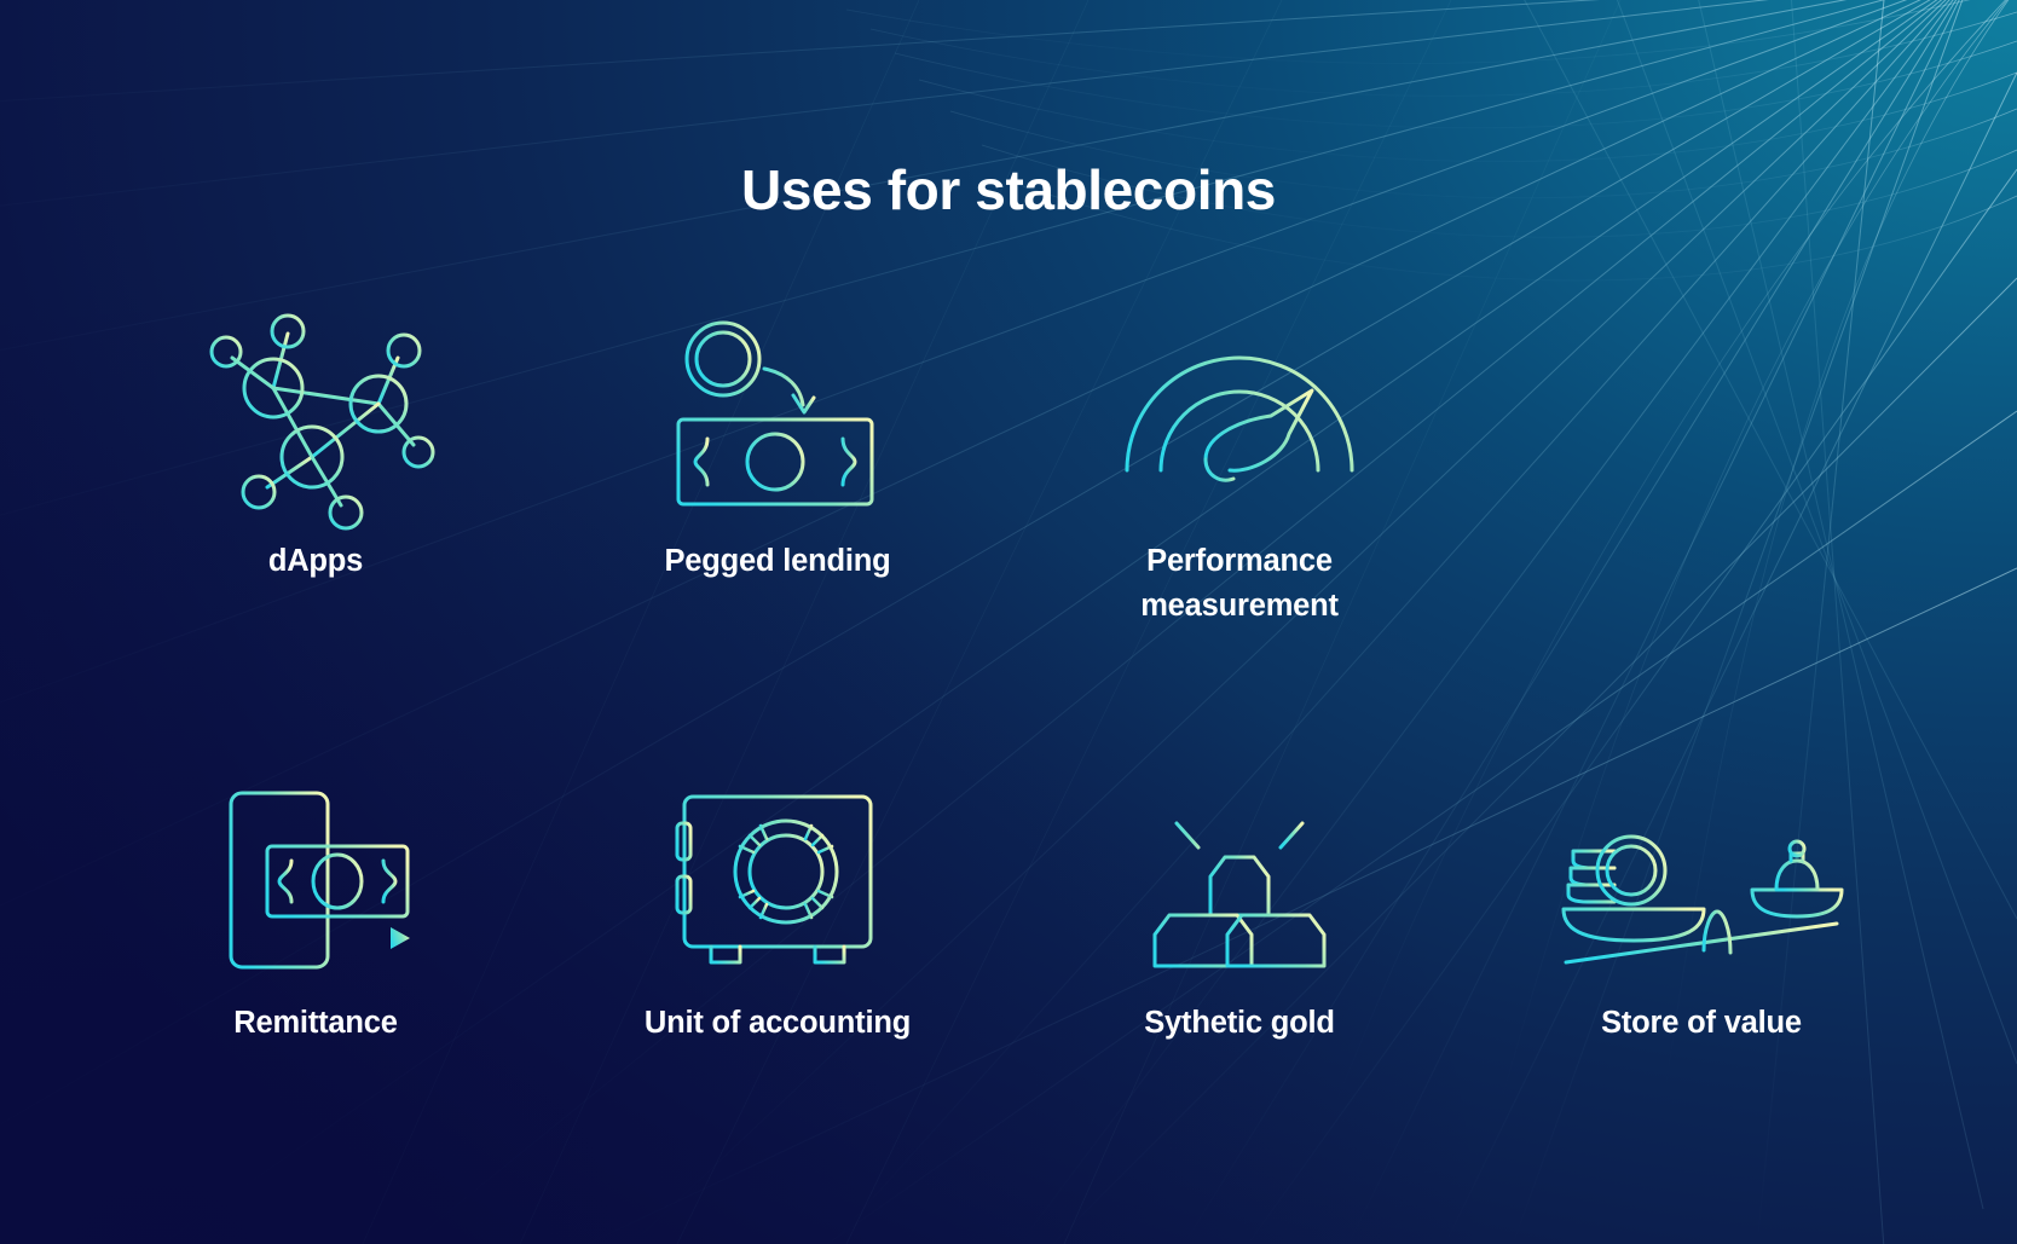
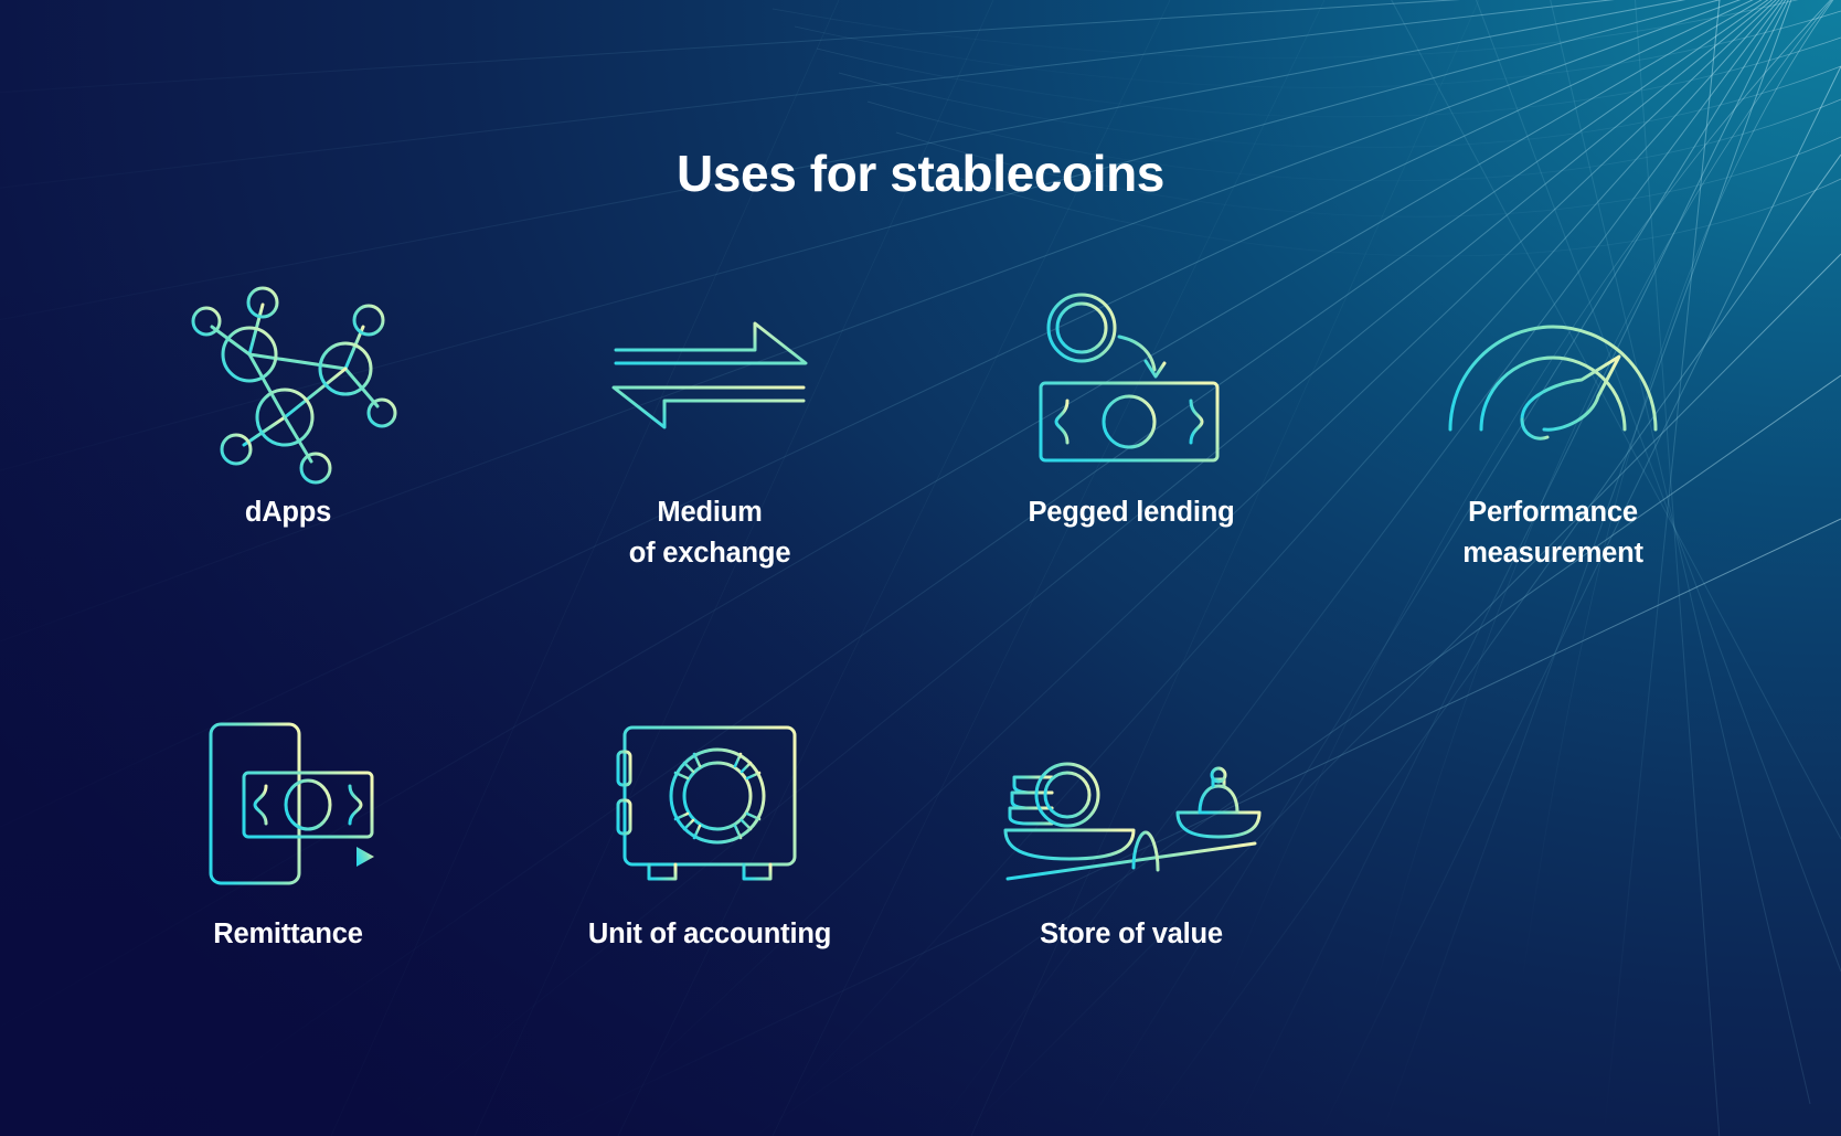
  Uses for stablecoins
  dApps
+ Medium
+ of exchange
  Pegged lending
  Performance
  measurement
  Remittance
  Unit of accounting
- Sythetic gold
  Store of value
